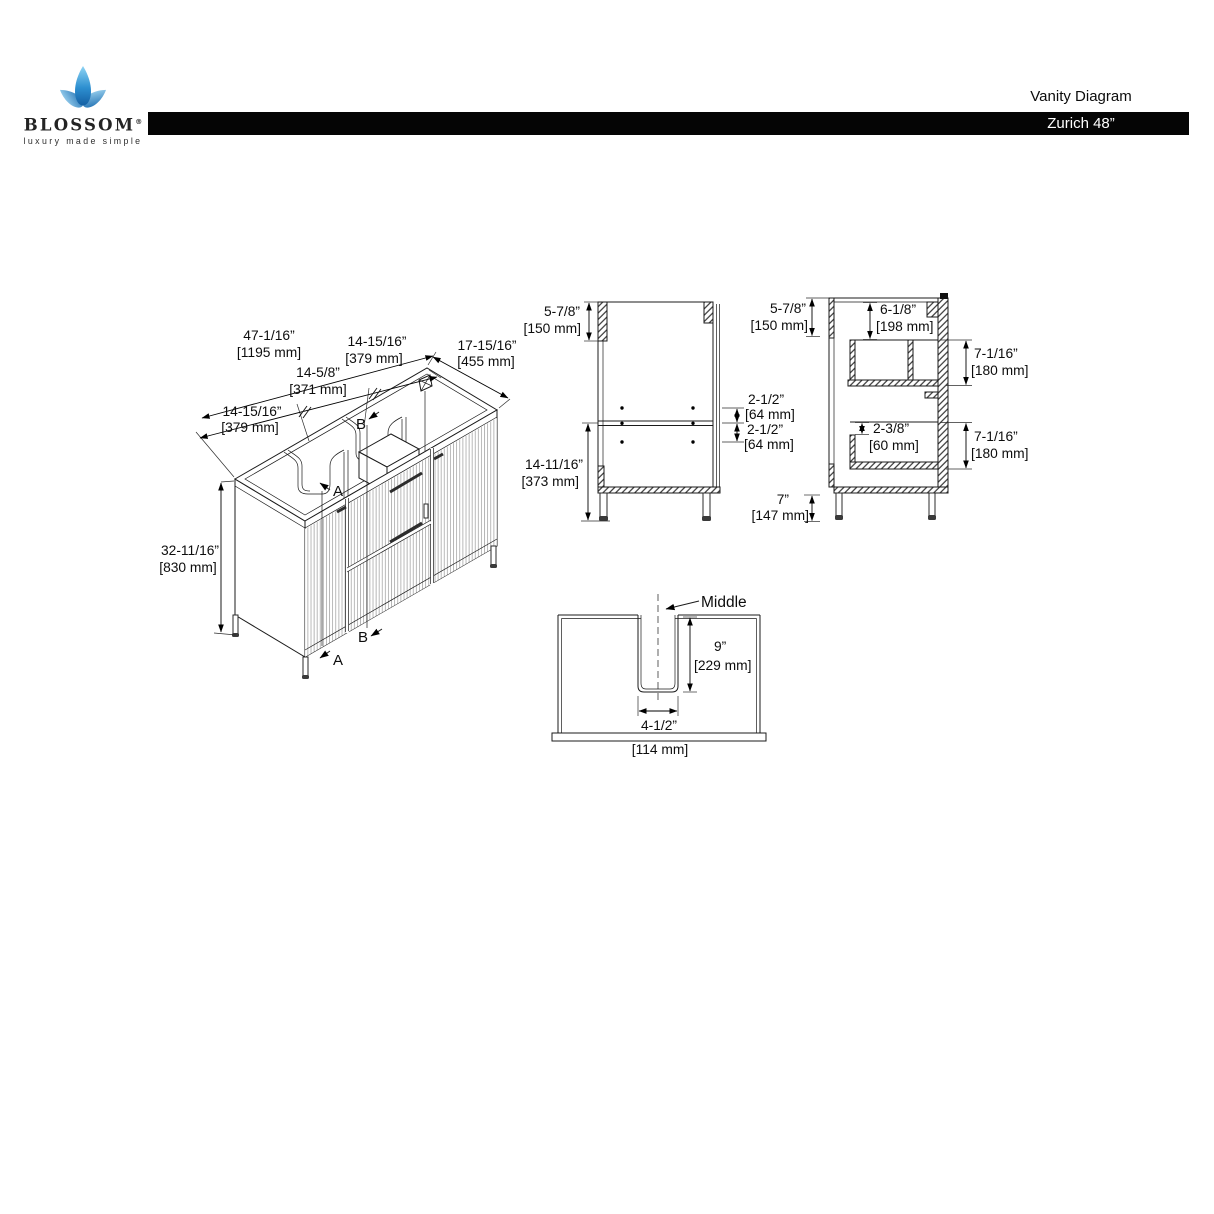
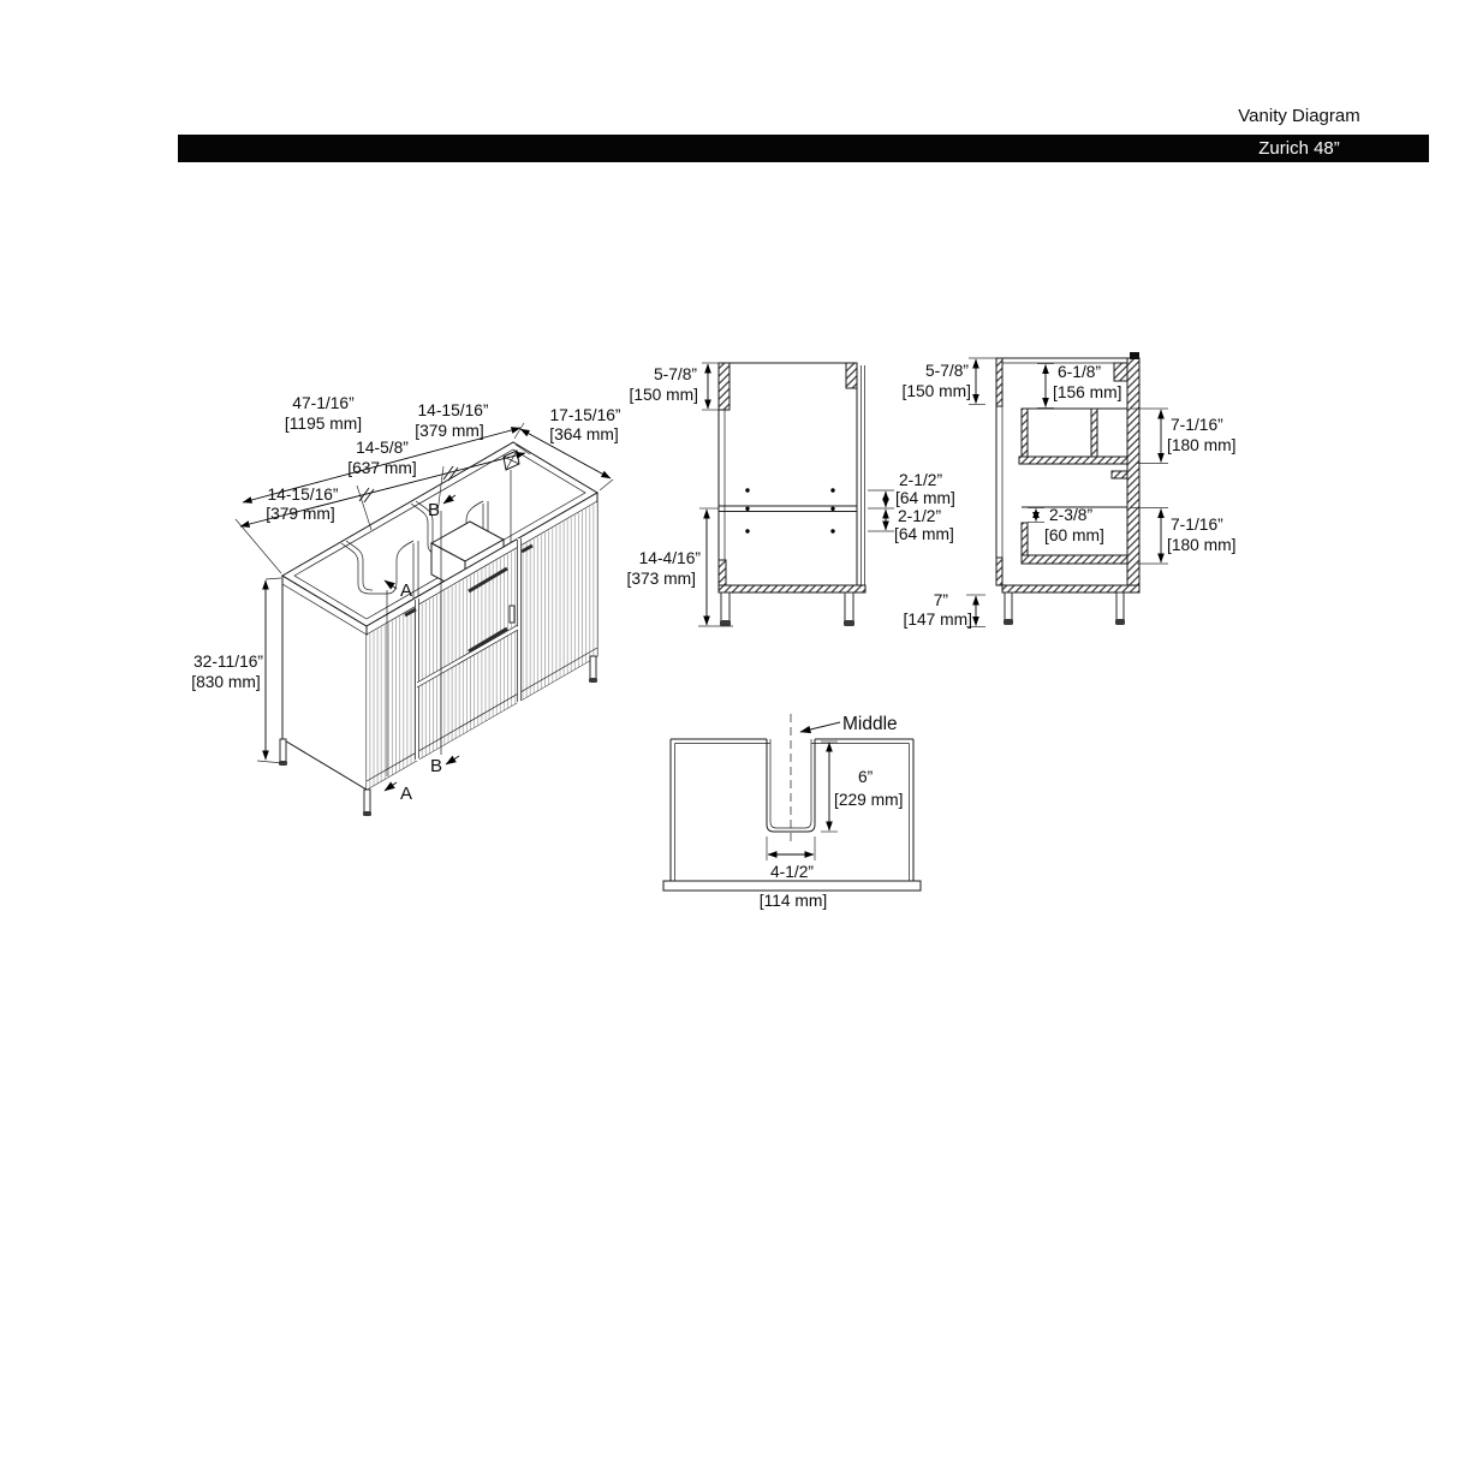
- BLOSSOM®
- luxury made simple
  Vanity Diagram
  Zurich 48”
  A
  A
  B
  B
  47-1/16”
  [1195 mm]
  14-15/16”
  [379 mm]
  14-5/8”
- [371 mm]
+ [637 mm]
  14-15/16”
  [379 mm]
  17-15/16”
- [455 mm]
+ [364 mm]
  32-11/16”
  [830 mm]
  5-7/8”
  [150 mm]
  2-1/2”
  [64 mm]
  2-1/2”
  [64 mm]
- 14-11/16”
+ 14-4/16”
  [373 mm]
  7”
  [147 mm]
  5-7/8”
  [150 mm]
  6-1/8”
- [198 mm]
+ [156 mm]
  7-1/16”
  [180 mm]
  2-3/8”
  [60 mm]
  7-1/16”
  [180 mm]
  Middle
- 9”
+ 6”
  [229 mm]
  4-1/2”
  [114 mm]
